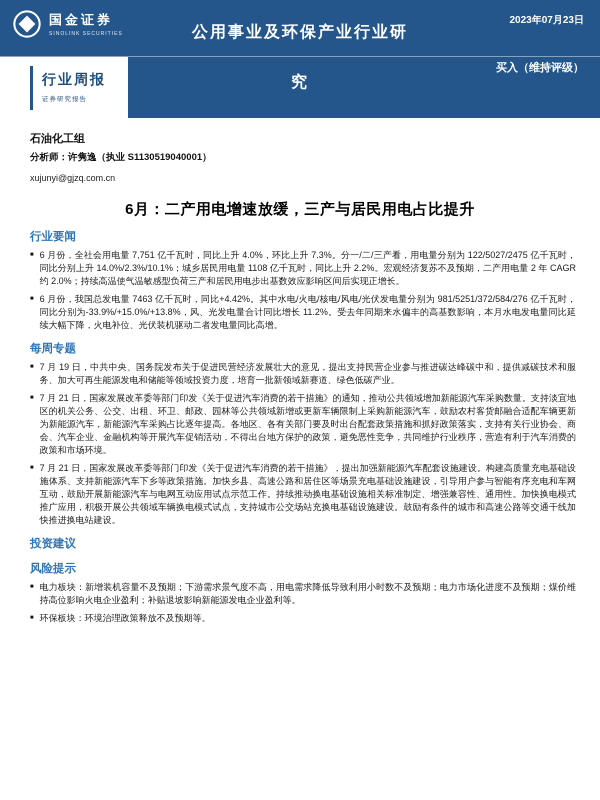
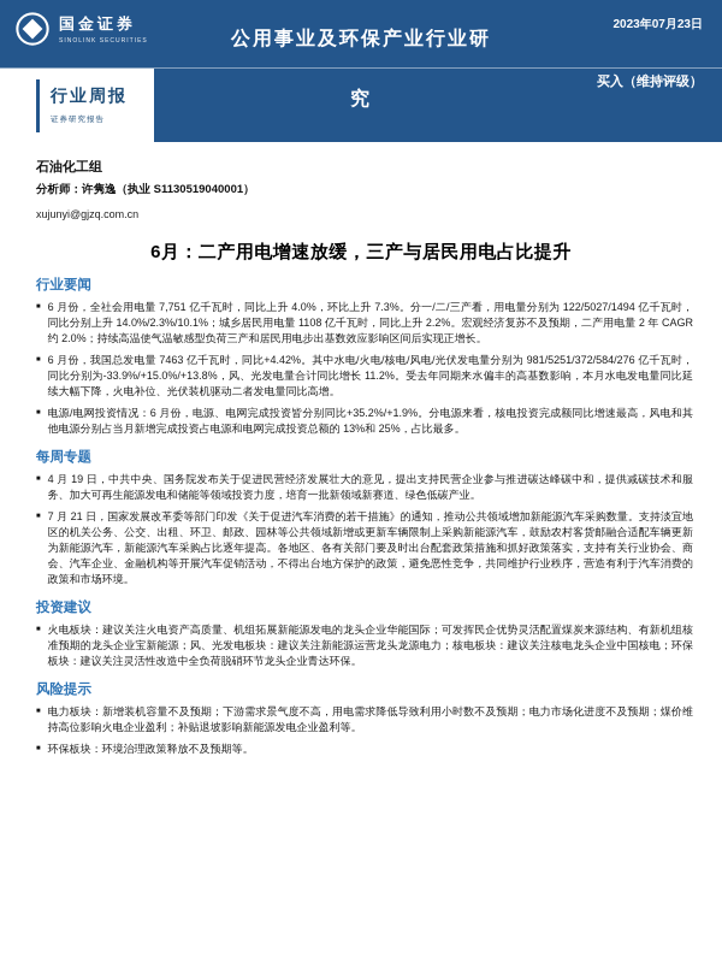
  国金证券
  2023年07月23日
  公用事业及环保产业行业研
  究
  买入（维持评级）
  行业周报
  石油化工组
  分析师：许隽逸（执业 S1130519040001）
  xujunyi@gjzq.com.cn
  6月：二产用电增速放缓，三产与居民用电占比提升
  行业要闻
- 6 月份，全社会用电量 7,751 亿千瓦时，同比上升 4.0%，环比上升 7.3%。分一/二/三产看，用电量分别为 122/5027/2475 亿千瓦时，同比分别上升 14.0%/2.3%/10.1%；城乡居民用电量 1108 亿千瓦时，同比上升 2.2%。宏观经济复苏不及预期，二产用电量 2 年 CAGR 约 2.0%；持续高温使气温敏感型负荷三产和居民用电步出基数效应影响区间后实现正增长。
+ 6 月份，全社会用电量 7,751 亿千瓦时，同比上升 4.0%，环比上升 7.3%。分一/二/三产看，用电量分别为 122/5027/1494 亿千瓦时，同比分别上升 14.0%/2.3%/10.1%；城乡居民用电量 1108 亿千瓦时，同比上升 2.2%。宏观经济复苏不及预期，二产用电量 2 年 CAGR 约 2.0%；持续高温使气温敏感型负荷三产和居民用电步出基数效应影响区间后实现正增长。
  6 月份，我国总发电量 7463 亿千瓦时，同比+4.42%。其中水电/火电/核电/风电/光伏发电量分别为 981/5251/372/584/276 亿千瓦时，同比分别为-33.9%/+15.0%/+13.8%，风、光发电量合计同比增长 11.2%。受去年同期来水偏丰的高基数影响，本月水电发电量同比延续大幅下降，火电补位、光伏装机驱动二者发电量同比高增。
+ 电源/电网投资情况：6 月份，电源、电网完成投资皆分别同比+35.2%/+1.9%。分电源来看，核电投资完成额同比增速最高，风电和其他电源分别占当月新增完成投资占电源和电网完成投资总额的 13%和 25%，占比最多。
  每周专题
- 7 月 19 日，中共中央、国务院发布关于促进民营经济发展壮大的意见，提出支持民营企业参与推进碳达峰碳中和，提供减碳技术和服务、加大可再生能源发电和储能等领域投资力度，培育一批新领域新赛道、绿色低碳产业。
+ 4 月 19 日，中共中央、国务院发布关于促进民营经济发展壮大的意见，提出支持民营企业参与推进碳达峰碳中和，提供减碳技术和服务、加大可再生能源发电和储能等领域投资力度，培育一批新领域新赛道、绿色低碳产业。
  7 月 21 日，国家发展改革委等部门印发《关于促进汽车消费的若干措施》的通知，推动公共领域增加新能源汽车采购数量。支持淡宜地区的机关公务、公交、出租、环卫、邮政、园林等公共领域新增或更新车辆限制上采购新能源汽车，鼓励农村客货邮融合适配车辆更新为新能源汽车，新能源汽车采购占比逐年提高。各地区、各有关部门要及时出台配套政策措施和抓好政策落实，支持有关行业协会、商会、汽车企业、金融机构等开展汽车促销活动，不得出台地方保护的政策，避免恶性竞争，共同维护行业秩序，营造有利于汽车消费的政策和市场环境。
- 7 月 21 日，国家发展改革委等部门印发《关于促进汽车消费的若干措施》，提出加强新能源汽车配套设施建设。构建高质量充电基础设施体系、支持新能源汽车下乡等政策措施。加快乡县、高速公路和居住区等场景充电基础设施建设，引导用户参与智能有序充电和车网互动，鼓励开展新能源汽车与电网互动应用试点示范工作。持续推动换电基础设施相关标准制定、增强兼容性、通用性。加快换电模式推广应用，积极开展公共领域车辆换电模式试点，支持城市公交场站充换电基础设施建设。鼓励有条件的城市和高速公路等交通干线加快推进换电站建设。
  投资建议
+ 火电板块：建议关注火电资产高质量、机组拓展新能源发电的龙头企业华能国际；可发挥民企优势灵活配置煤炭来源结构、有新机组核准预期的龙头企业宝新能源；风、光发电板块：建议关注新能源运营龙头龙源电力；核电板块：建议关注核电龙头企业中国核电；环保板块：建议关注灵活性改造中全负荷脱硝环节龙头企业青达环保。
  风险提示
  电力板块：新增装机容量不及预期；下游需求景气度不高，用电需求降低导致利用小时数不及预期；电力市场化进度不及预期；煤价维持高位影响火电企业盈利；补贴退坡影响新能源发电企业盈利等。
  环保板块：环境治理政策释放不及预期等。
